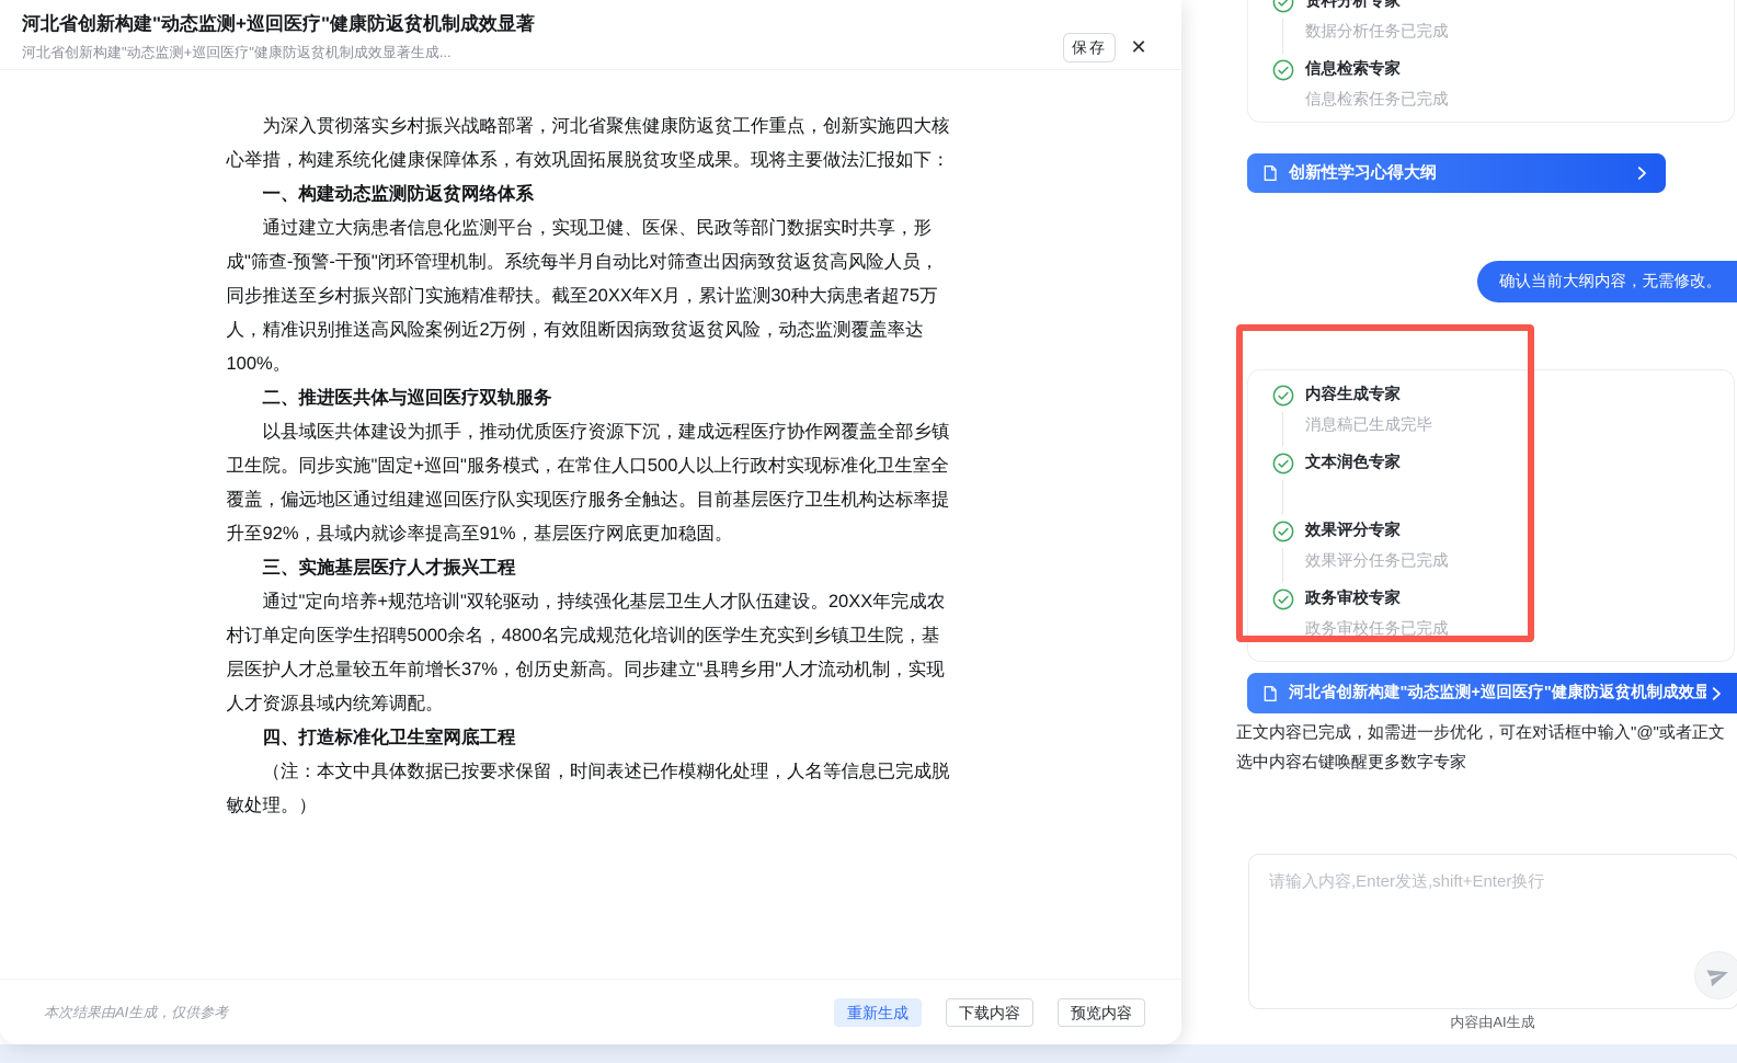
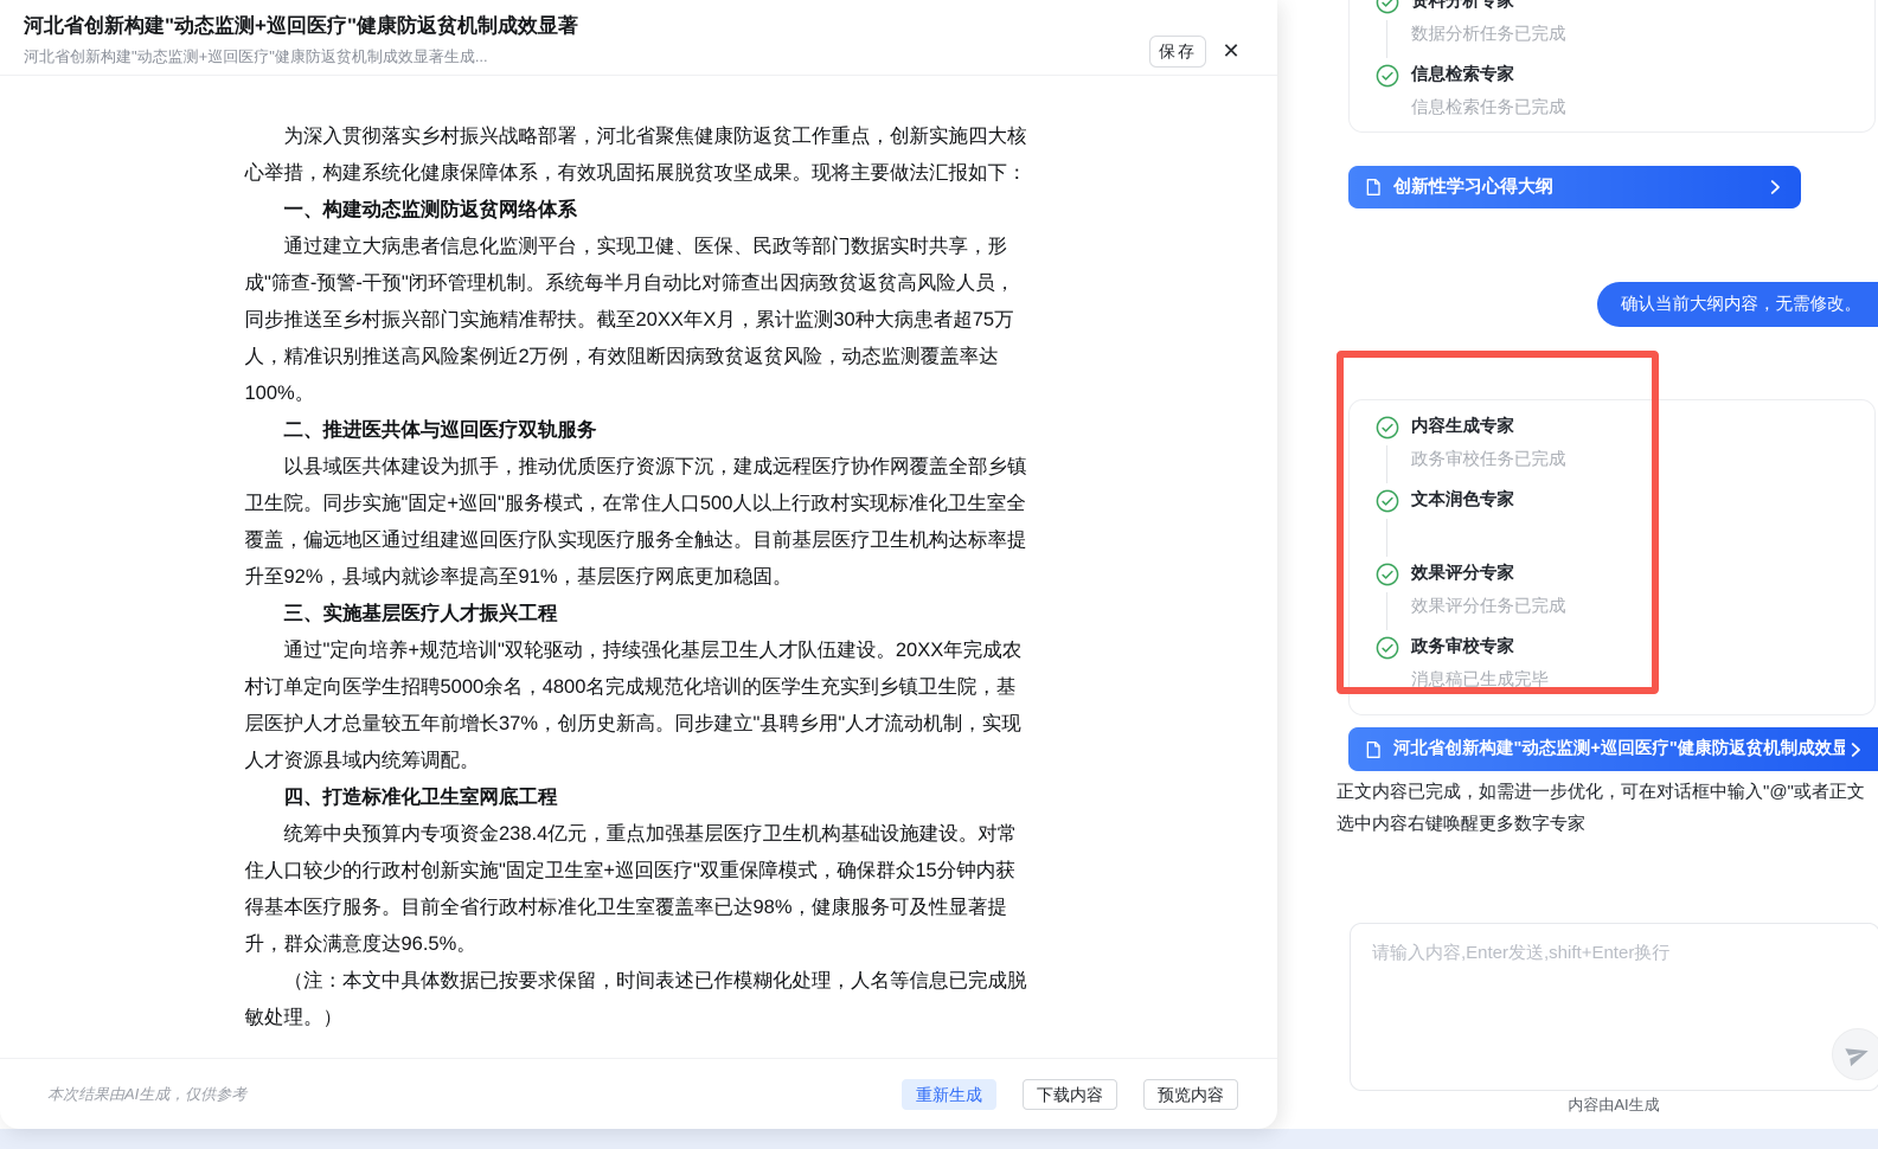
  河北省创新构建"动态监测+巡回医疗"健康防返贫机制成效显著
  河北省创新构建"动态监测+巡回医疗"健康防返贫机制成效显著生成...
  保存
  ✕
  为深入贯彻落实乡村振兴战略部署，河北省聚焦健康防返贫工作重点，创新实施四大核心举措，构建系统化健康保障体系，有效巩固拓展脱贫攻坚成果。现将主要做法汇报如下：
  一、构建动态监测防返贫网络体系
  通过建立大病患者信息化监测平台，实现卫健、医保、民政等部门数据实时共享，形成"筛查-预警-干预"闭环管理机制。系统每半月自动比对筛查出因病致贫返贫高风险人员，同步推送至乡村振兴部门实施精准帮扶。截至20XX年X月，累计监测30种大病患者超75万人，精准识别推送高风险案例近2万例，有效阻断因病致贫返贫风险，动态监测覆盖率达100%。
  二、推进医共体与巡回医疗双轨服务
  以县域医共体建设为抓手，推动优质医疗资源下沉，建成远程医疗协作网覆盖全部乡镇卫生院。同步实施"固定+巡回"服务模式，在常住人口500人以上行政村实现标准化卫生室全覆盖，偏远地区通过组建巡回医疗队实现医疗服务全触达。目前基层医疗卫生机构达标率提升至92%，县域内就诊率提高至91%，基层医疗网底更加稳固。
  三、实施基层医疗人才振兴工程
  通过"定向培养+规范培训"双轮驱动，持续强化基层卫生人才队伍建设。20XX年完成农村订单定向医学生招聘5000余名，4800名完成规范化培训的医学生充实到乡镇卫生院，基层医护人才总量较五年前增长37%，创历史新高。同步建立"县聘乡用"人才流动机制，实现人才资源县域内统筹调配。
  四、打造标准化卫生室网底工程
+ 统筹中央预算内专项资金238.4亿元，重点加强基层医疗卫生机构基础设施建设。对常住人口较少的行政村创新实施"固定卫生室+巡回医疗"双重保障模式，确保群众15分钟内获得基本医疗服务。目前全省行政村标准化卫生室覆盖率已达98%，健康服务可及性显著提升，群众满意度达96.5%。
  （注：本文中具体数据已按要求保留，时间表述已作模糊化处理，人名等信息已完成脱敏处理。）
  本次结果由AI生成，仅供参考
  重新生成
  下载内容
  预览内容
  资料分析专家
  数据分析任务已完成
  信息检索专家
  信息检索任务已完成
  创新性学习心得大纲
  确认当前大纲内容，无需修改。
  内容生成专家
- 消息稿已生成完毕
+ 政务审校任务已完成
  文本润色专家
  效果评分专家
  效果评分任务已完成
  政务审校专家
- 政务审校任务已完成
+ 消息稿已生成完毕
  河北省创新构建"动态监测+巡回医疗"健康防返贫机制成效显
  正文内容已完成，如需进一步优化，可在对话框中输入"@"或者正文选中内容右键唤醒更多数字专家
  请输入内容,Enter发送,shift+Enter换行
  内容由AI生成
